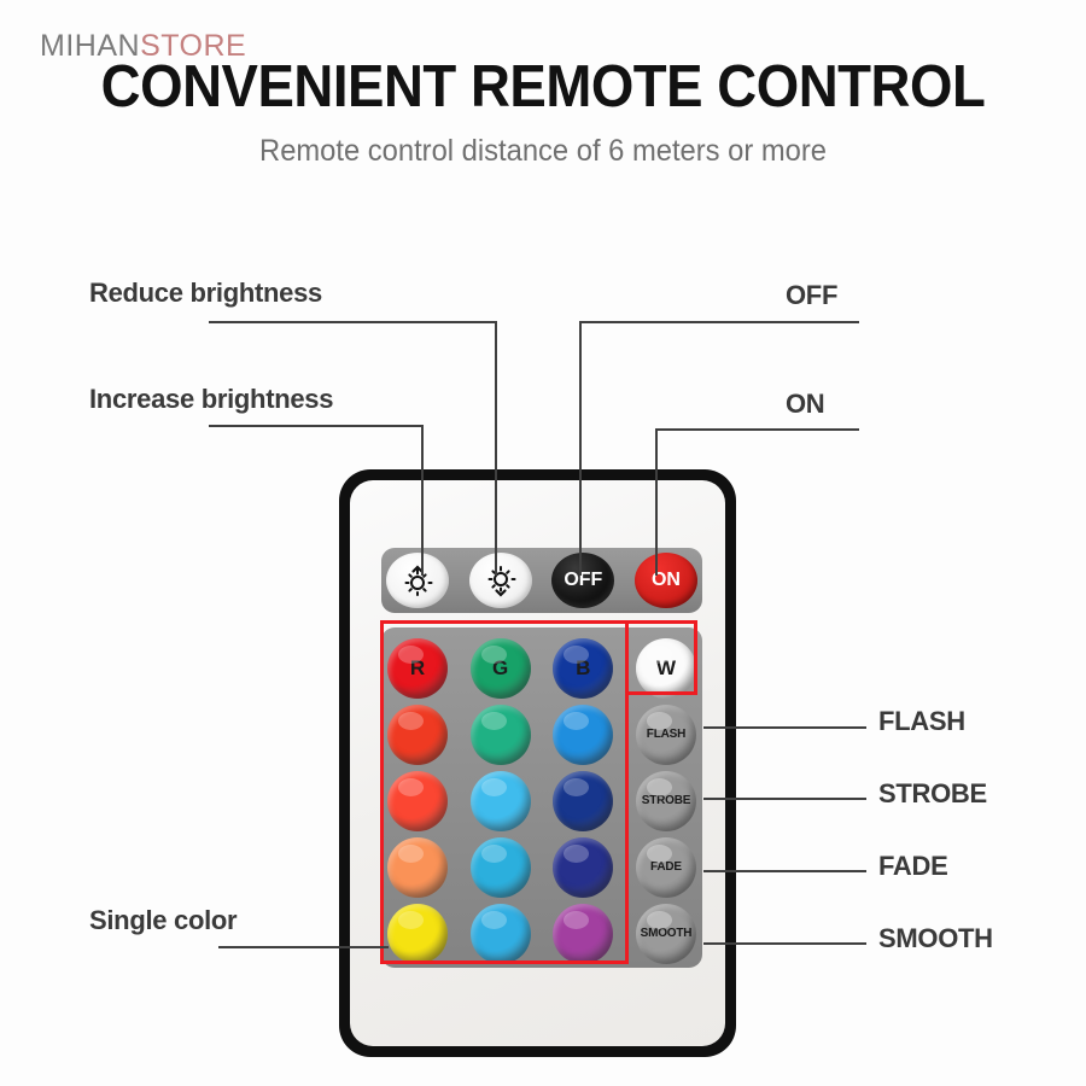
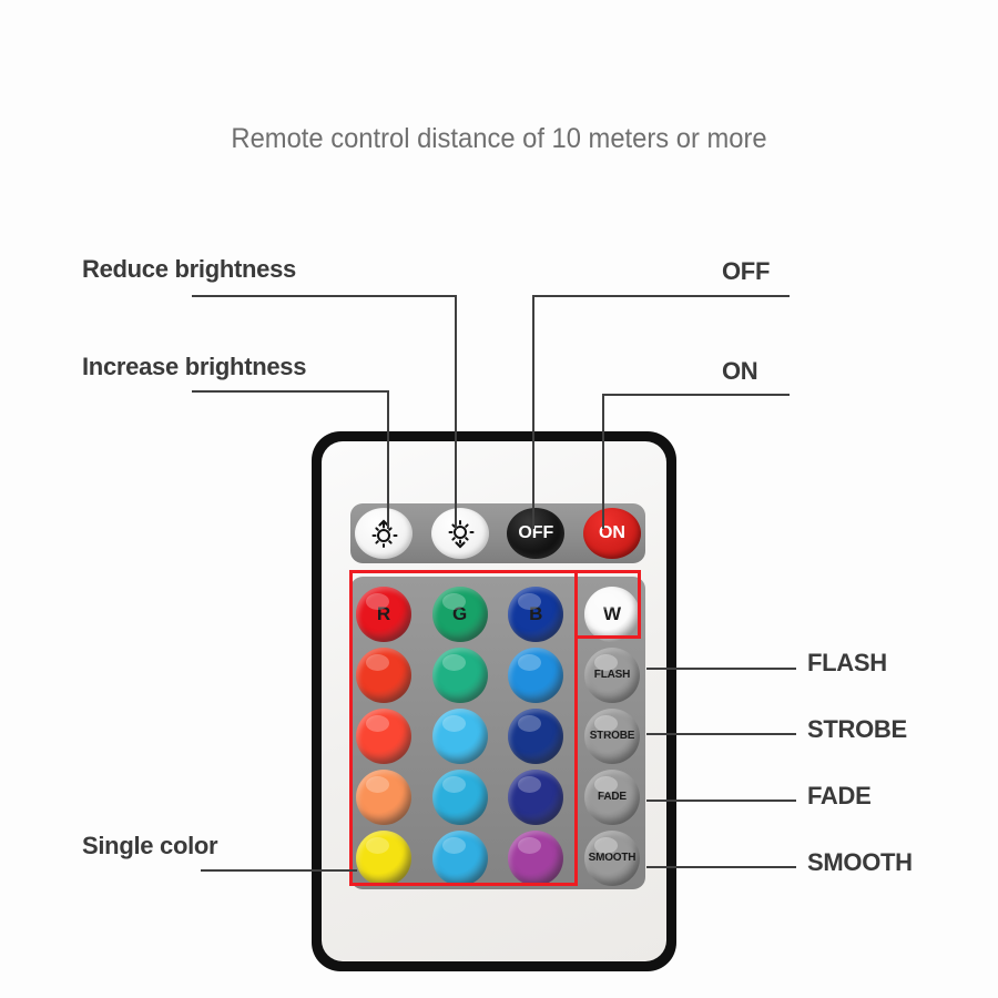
- MIHANSTORE
- CONVENIENT REMOTE CONTROL
- Remote control distance of 6 meters or more
+ Remote control distance of 10 meters or more
  Reduce brightness
  Increase brightness
  Single color
  OFF
  ON
  FLASH
  STROBE
  FADE
  SMOOTH
  OFF
  ON
  R
  G
  B
  W
  FLASH
  STROBE
  FADE
  SMOOTH
